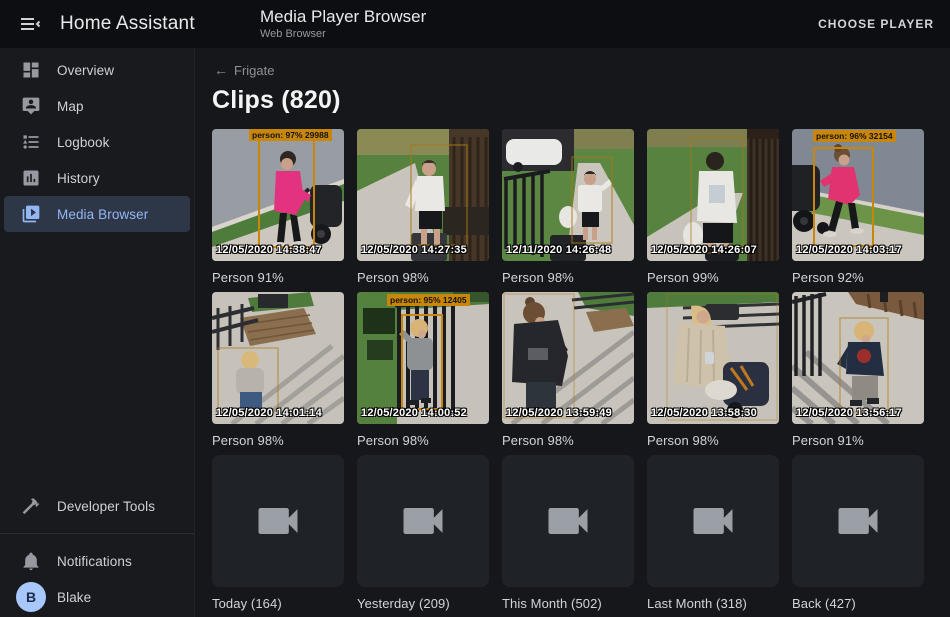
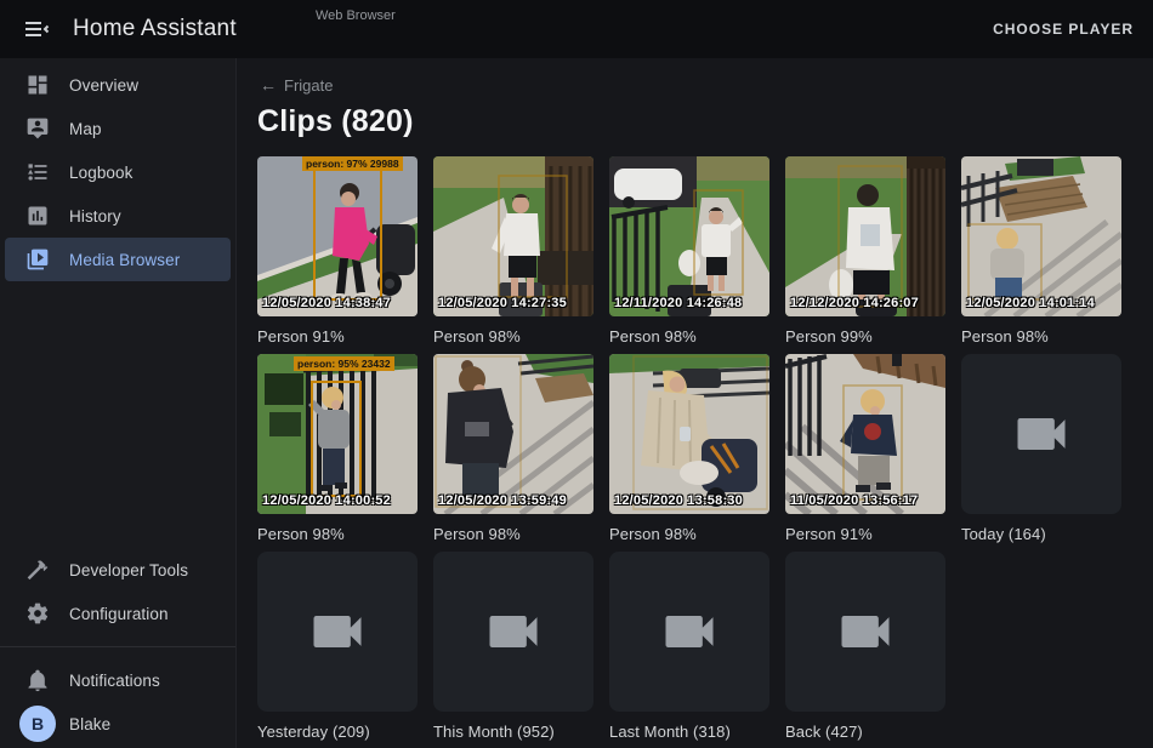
  Home Assistant
- Media Player Browser
  Web Browser
  CHOOSE PLAYER
  Overview
  Map
  Logbook
  History
  Media Browser
  Developer Tools
+ Configuration
  Notifications
  B
  Blake
  ←
  Frigate
  Clips (820)
  person: 97% 29988
  12/05/2020 14:38:47
  Person 91%
  12/05/2020 14:27:35
  Person 98%
  12/11/2020 14:26:48
  Person 98%
- 12/05/2020 14:26:07
+ 12/12/2020 14:26:07
  Person 99%
- person: 96% 32154
- 12/05/2020 14:03:17
- Person 92%
  12/05/2020 14:01:14
  Person 98%
- person: 95% 12405
+ person: 95% 23432
  12/05/2020 14:00:52
  Person 98%
  12/05/2020 13:59:49
  Person 98%
  12/05/2020 13:58:30
  Person 98%
- 12/05/2020 13:56:17
+ 11/05/2020 13:56:17
  Person 91%
  Today (164)
  Yesterday (209)
- This Month (502)
+ This Month (952)
  Last Month (318)
  Back (427)
